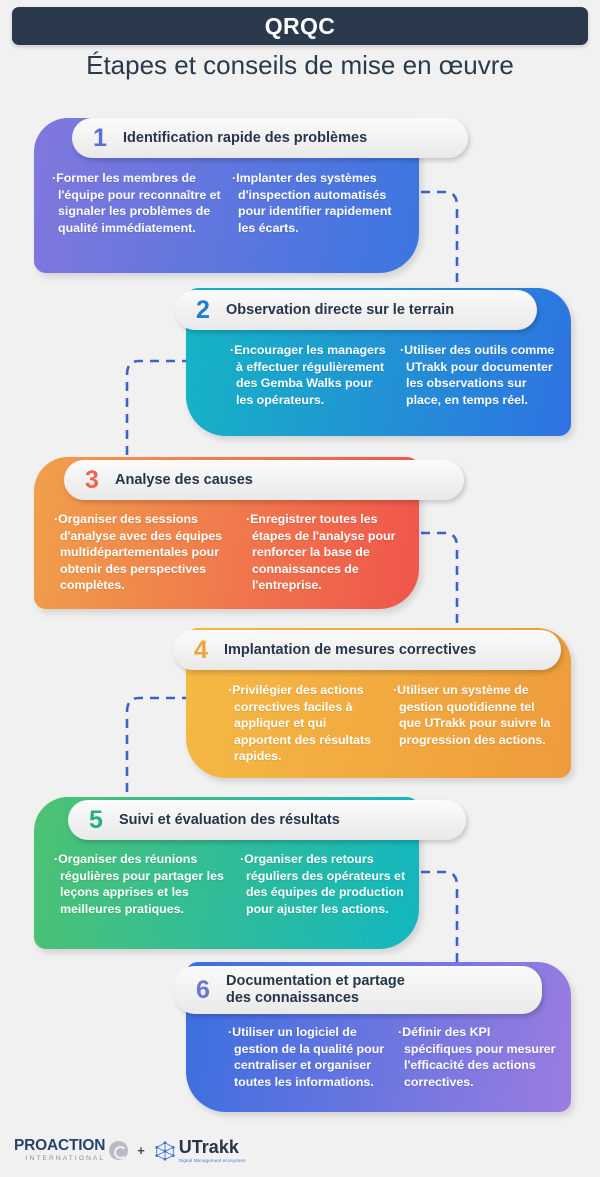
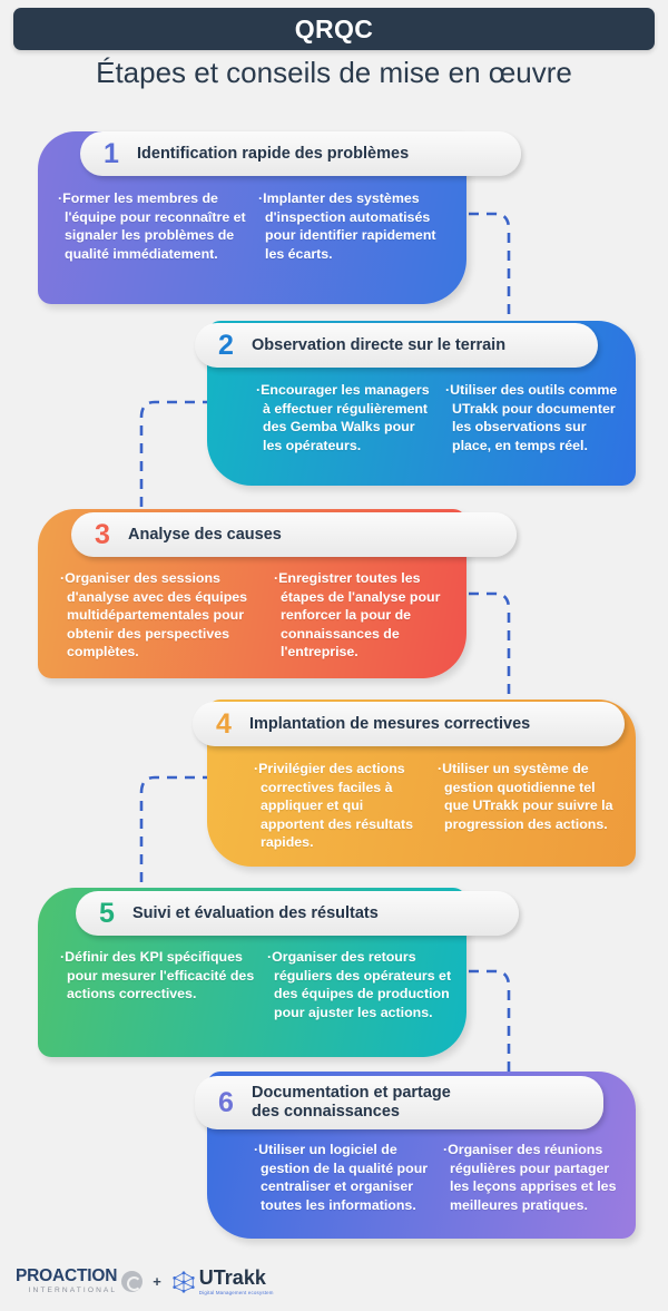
  QRQC
  Étapes et conseils de mise en œuvre
  1
  Identification rapide des problèmes
  ·Former les membres de l'équipe pour reconnaître et signaler les problèmes de qualité immédiatement.
  ·Implanter des systèmes d'inspection automatisés pour identifier rapidement les écarts.
  2
  Observation directe sur le terrain
  ·Encourager les managers à effectuer régulièrement des Gemba Walks pour les opérateurs.
  ·Utiliser des outils comme UTrakk pour documenter les observations sur place, en temps réel.
  3
  Analyse des causes
  ·Organiser des sessions d'analyse avec des équipes multidépartementales pour obtenir des perspectives complètes.
- ·Enregistrer toutes les étapes de l'analyse pour renforcer la base de connaissances de l'entreprise.
+ ·Enregistrer toutes les étapes de l'analyse pour renforcer la pour de connaissances de l'entreprise.
  4
  Implantation de mesures correctives
  ·Privilégier des actions correctives faciles à appliquer et qui apportent des résultats rapides.
  ·Utiliser un système de gestion quotidienne tel que UTrakk pour suivre la progression des actions.
  5
  Suivi et évaluation des résultats
- ·Organiser des réunions régulières pour partager les leçons apprises et les meilleures pratiques.
+ ·Définir des KPI spécifiques pour mesurer l'efficacité des actions correctives.
  ·Organiser des retours réguliers des opérateurs et des équipes de production pour ajuster les actions.
  6
  Documentation et partage
  des connaissances
  ·Utiliser un logiciel de gestion de la qualité pour centraliser et organiser toutes les informations.
- ·Définir des KPI spécifiques pour mesurer l'efficacité des actions correctives.
+ ·Organiser des réunions régulières pour partager les leçons apprises et les meilleures pratiques.
  PROACTION
  +
  UTrakk
